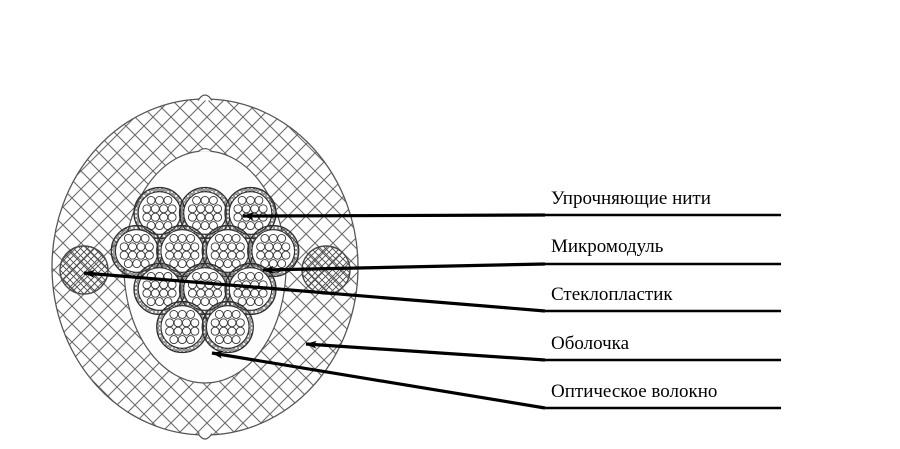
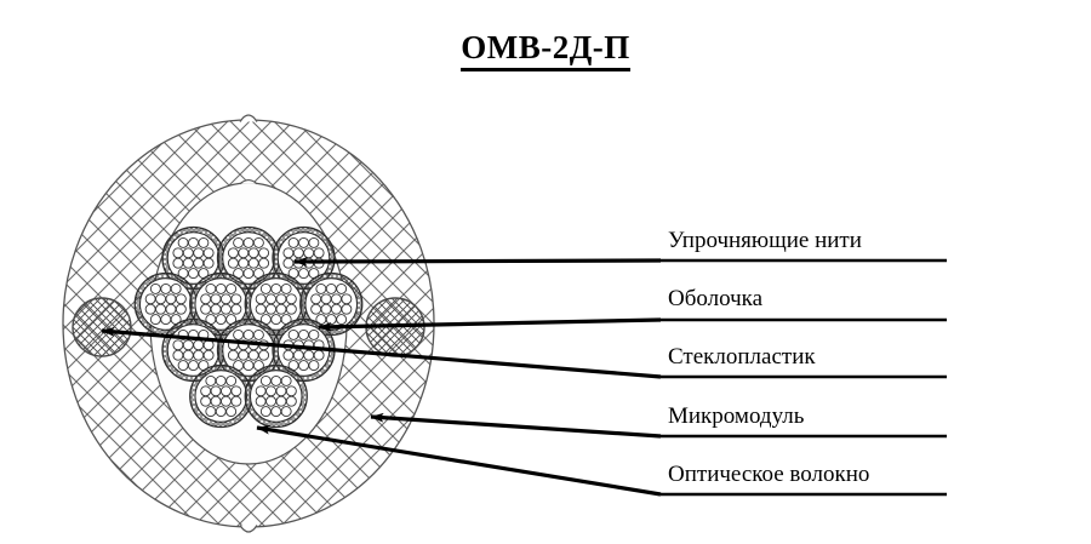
+ ОМВ-2Д-П
  Упрочняющие нити
- Микромодуль
+ Оболочка
  Стеклопластик
- Оболочка
+ Микромодуль
  Оптическое волокно
